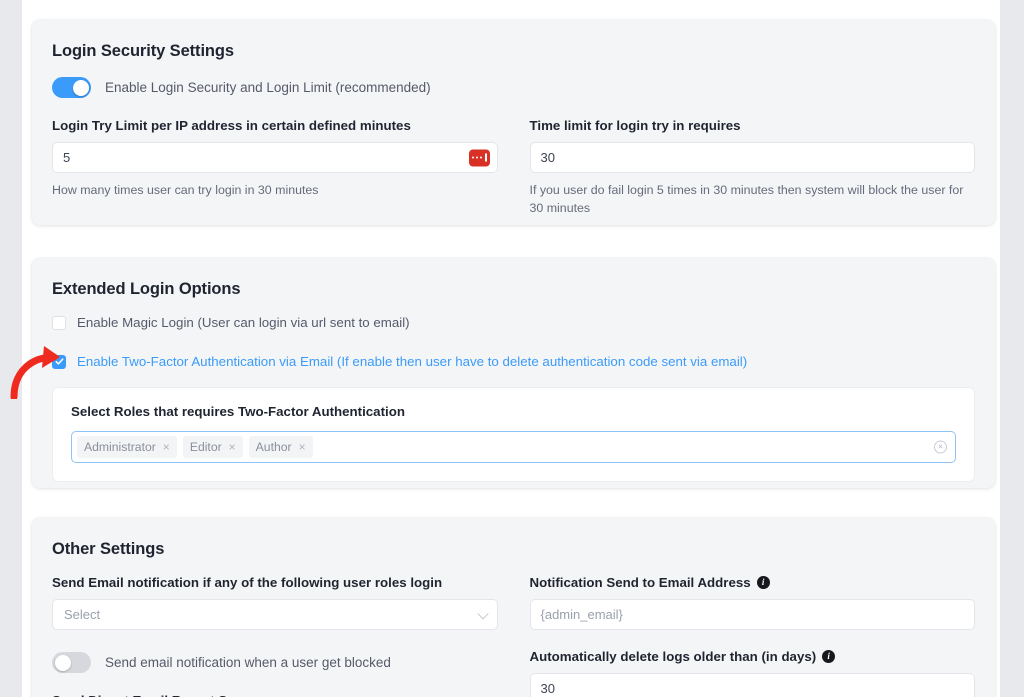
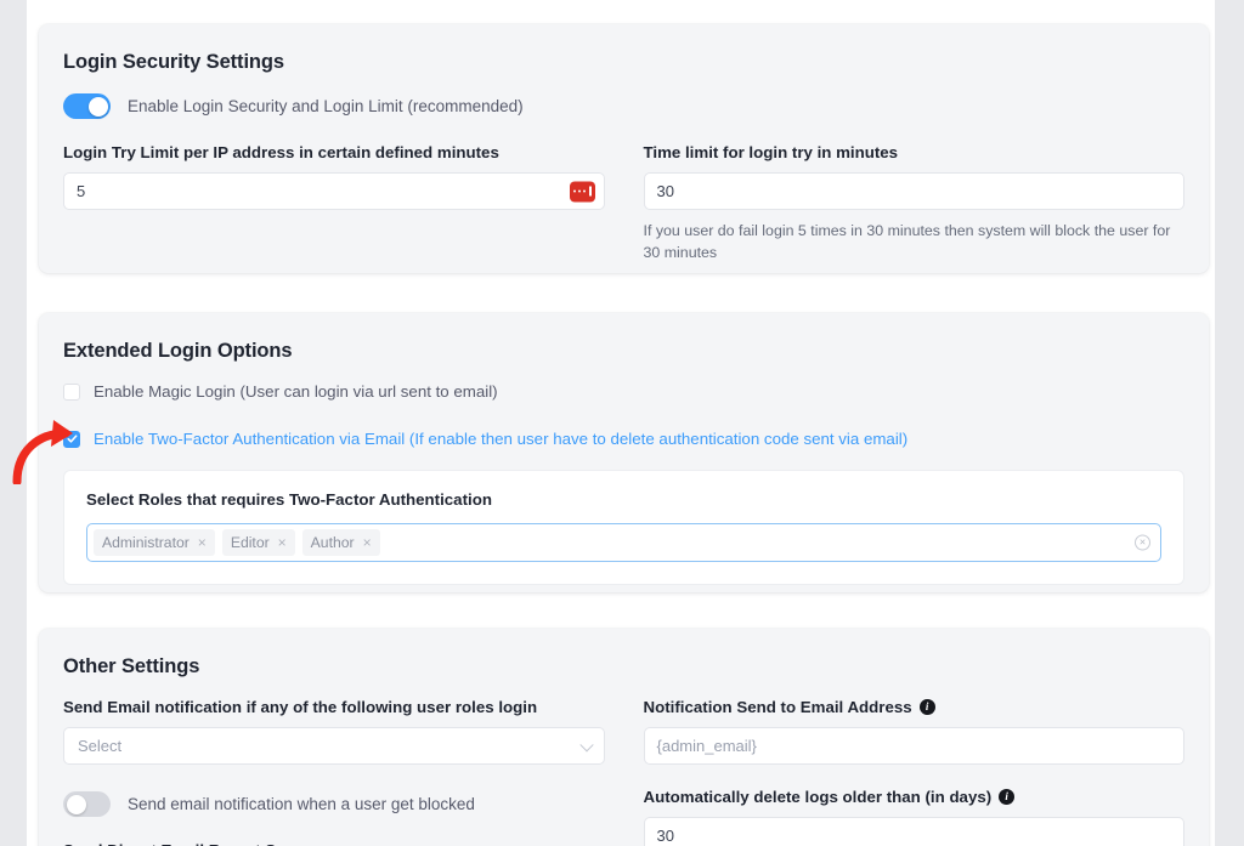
  Login Security Settings
  Enable Login Security and Login Limit (recommended)
  Login Try Limit per IP address in certain defined minutes
  5
- How many times user can try login in 30 minutes
- Time limit for login try in requires
+ Time limit for login try in minutes
  30
  If you user do fail login 5 times in 30 minutes then system will block the user for 30 minutes
  Extended Login Options
  Enable Magic Login (User can login via url sent to email)
  Enable Two-Factor Authentication via Email (If enable then user have to delete authentication code sent via email)
  Select Roles that requires Two-Factor Authentication
  Administrator
  ×
  Editor
  ×
  Author
  ×
  ×
  Other Settings
  Send Email notification if any of the following user roles login
  Select
  Send email notification when a user get blocked
  Notification Send to Email Address
  i
  {admin_email}
  Automatically delete logs older than (in days)
  i
  30
